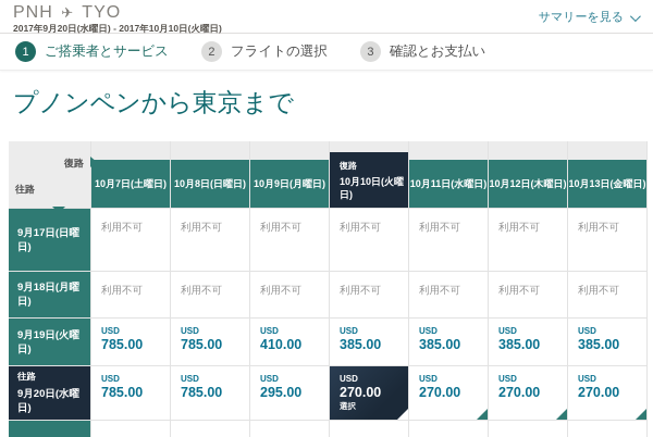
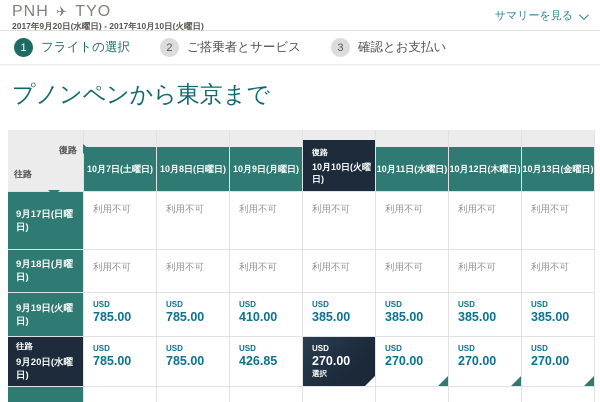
  PNH ✈ TYO
  2017年9月20日(水曜日) - 2017年10月10日(火曜日)
  サマリーを見る
  1
- ご搭乗者とサービス
+ フライトの選択
  2
- フライトの選択
+ ご搭乗者とサービス
  3
  確認とお支払い
  プノンペンから東京まで
  復路
  往路
  10月7日(土曜日)
  10月8日(日曜日)
  10月9日(月曜日)
  復路
  10月10日(火曜日)
  10月11日(水曜日)
  10月12日(木曜日)
  10月13日(金曜日)
  9月17日(日曜日)
  利用不可
  利用不可
  利用不可
  利用不可
  利用不可
  利用不可
  利用不可
  9月18日(月曜日)
  利用不可
  利用不可
  利用不可
  利用不可
  利用不可
  利用不可
  利用不可
  9月19日(火曜日)
  USD
  785.00
  USD
  785.00
  USD
  410.00
  USD
  385.00
  USD
  385.00
  USD
  385.00
  USD
  385.00
  往路
  9月20日(水曜日)
  USD
  785.00
  USD
  785.00
  USD
- 295.00
+ 426.85
  USD
  270.00
  選択
  USD
  270.00
  USD
  270.00
  USD
  270.00
